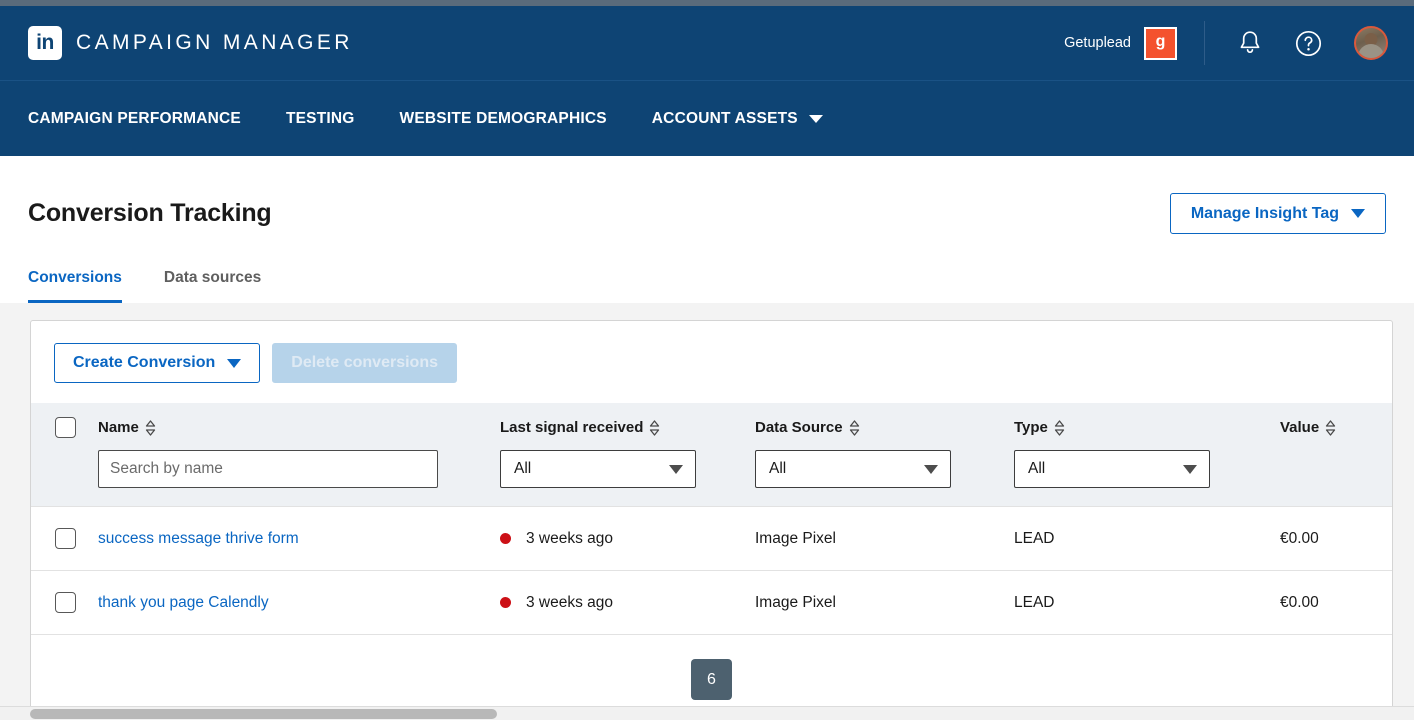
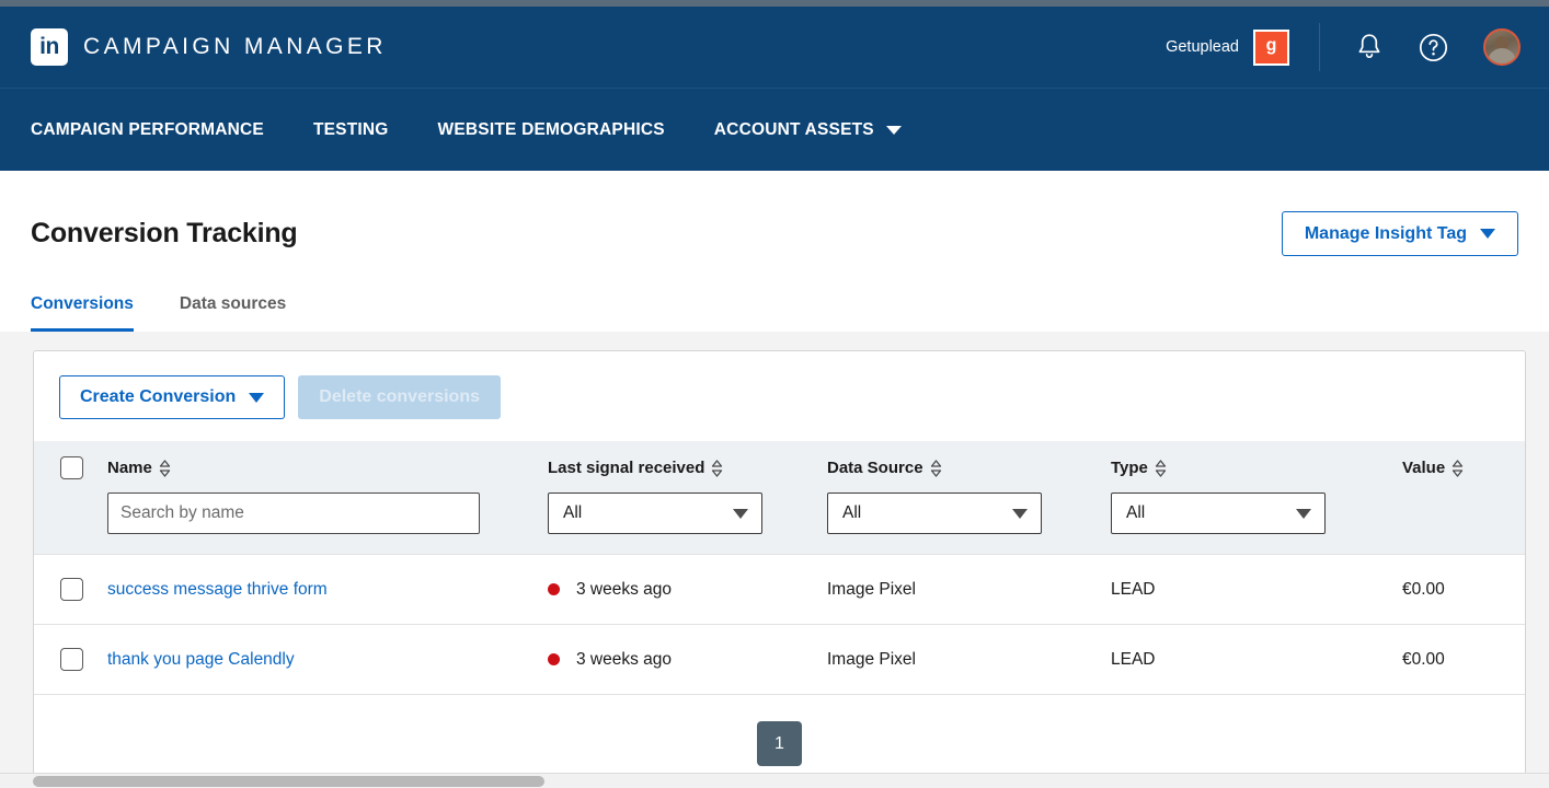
  in
  CAMPAIGN MANAGER
  Getuplead
  g
  CAMPAIGN PERFORMANCE
  TESTING
  WEBSITE DEMOGRAPHICS
  ACCOUNT ASSETS
  Conversion Tracking
  Manage Insight Tag
  Conversions
  Data sources
  Create Conversion
  Delete conversions
  	Name	Last signal received	Data Source	Type	Value
  	Search by name	All	All	All
  	success message thrive form	3 weeks ago	Image Pixel	LEAD	€0.00
  	thank you page Calendly	3 weeks ago	Image Pixel	LEAD	€0.00
- 6
+ 1
